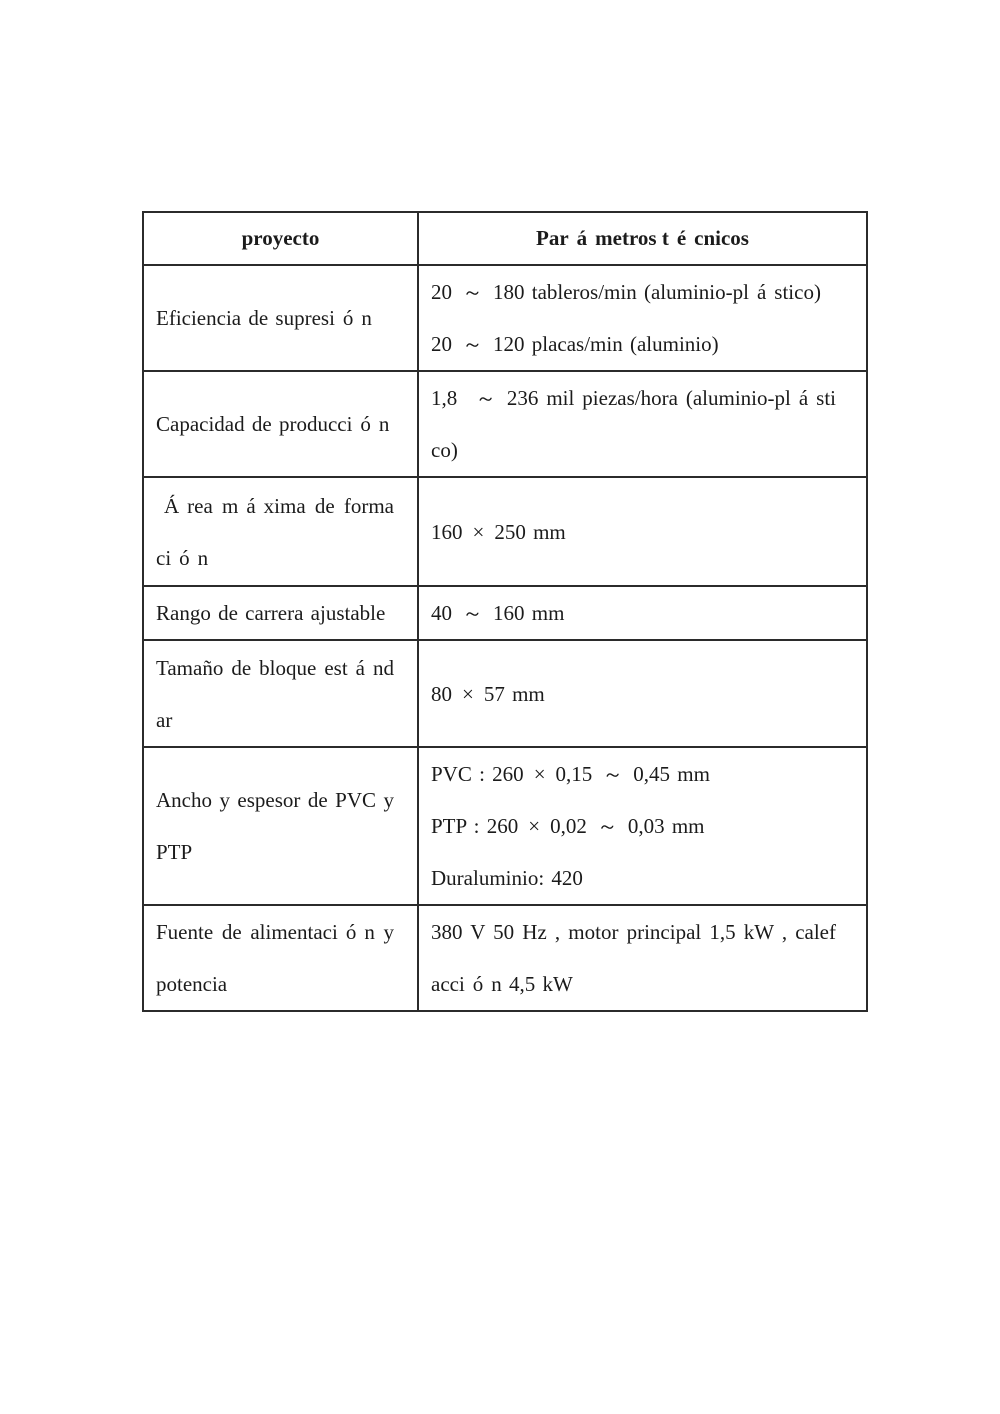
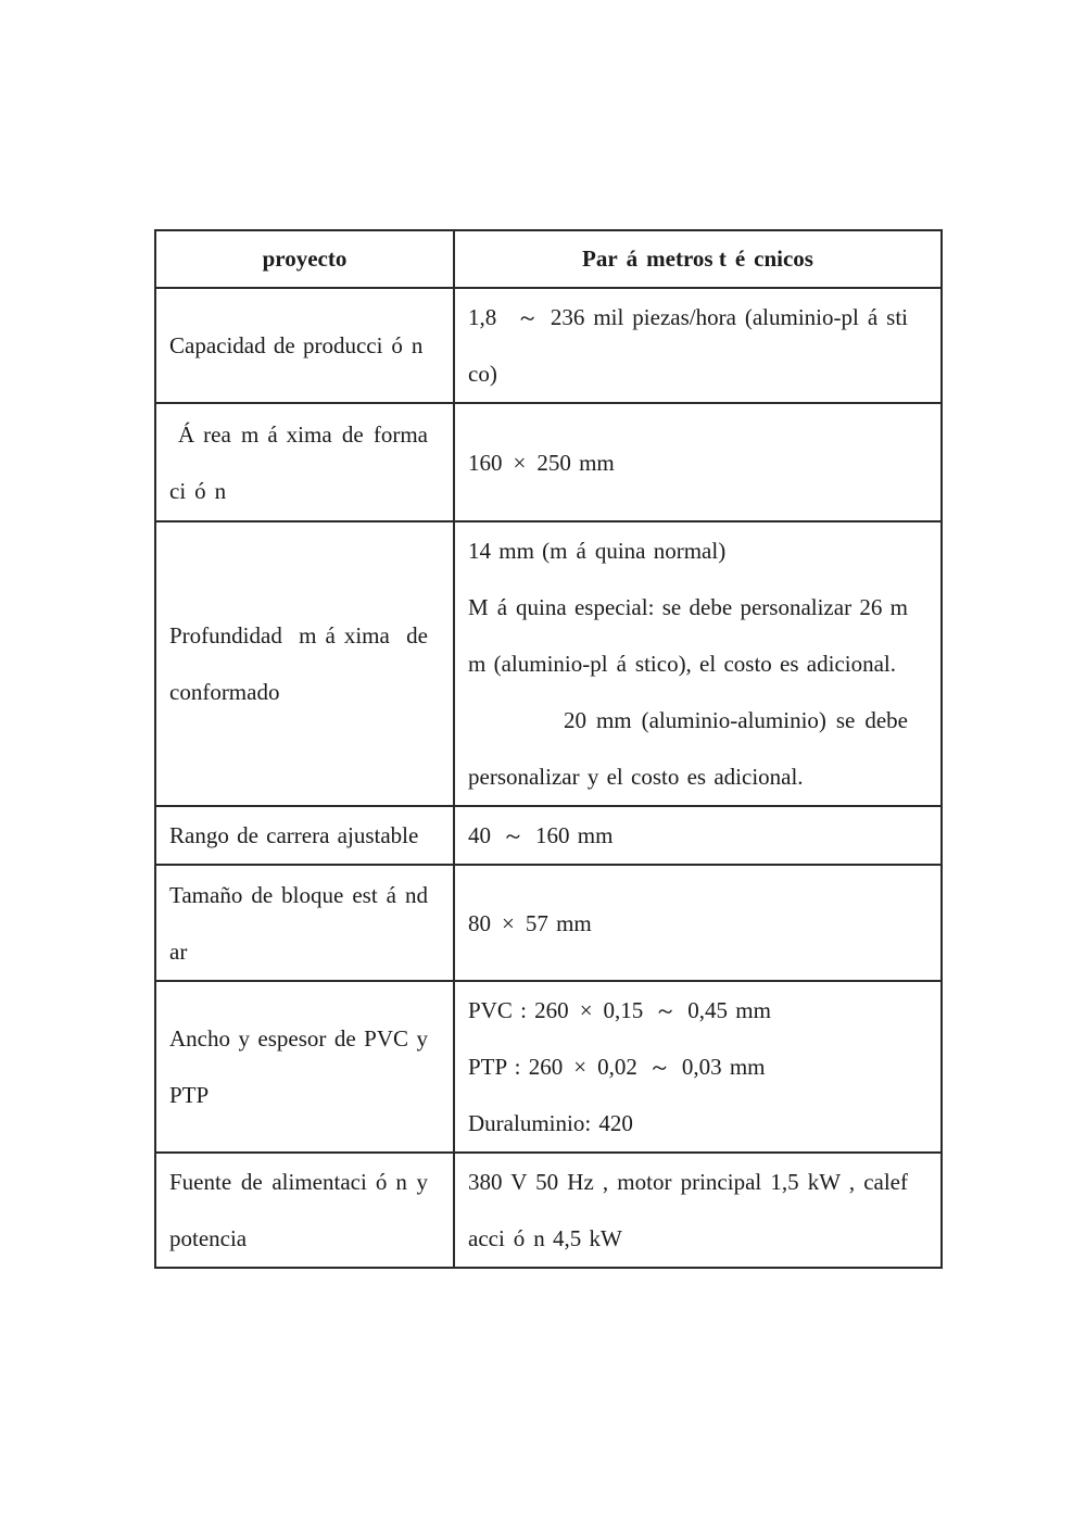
  proyecto	Par á metros t é cnicos
- Eficiencia de supresi ó n	20 ～ 180 tableros/min (aluminio-pl á stico)20 ～ 120 placas/min (aluminio)
  Capacidad de producci ó n	1,8 ～ 236 mil piezas/hora (aluminio-pl á stico)
  Á rea m á xima de formaci ó n	160 × 250 mm
+ Profundidad m á xima de conformado	14 mm (m á quina normal)M á quina especial: se debe personalizar 26 mm (aluminio-pl á stico), el costo es adicional.20 mm (aluminio-aluminio) se debe personalizar y el costo es adicional.
  Rango de carrera ajustable	40 ～ 160 mm
  Tamaño de bloque est á ndar	80 × 57 mm
  Ancho y espesor de PVC y PTP	PVC : 260 × 0,15 ～ 0,45 mmPTP : 260 × 0,02 ～ 0,03 mmDuraluminio: 420
  Fuente de alimentaci ó n y potencia	380 V 50 Hz , motor principal 1,5 kW , calefacci ó n 4,5 kW
